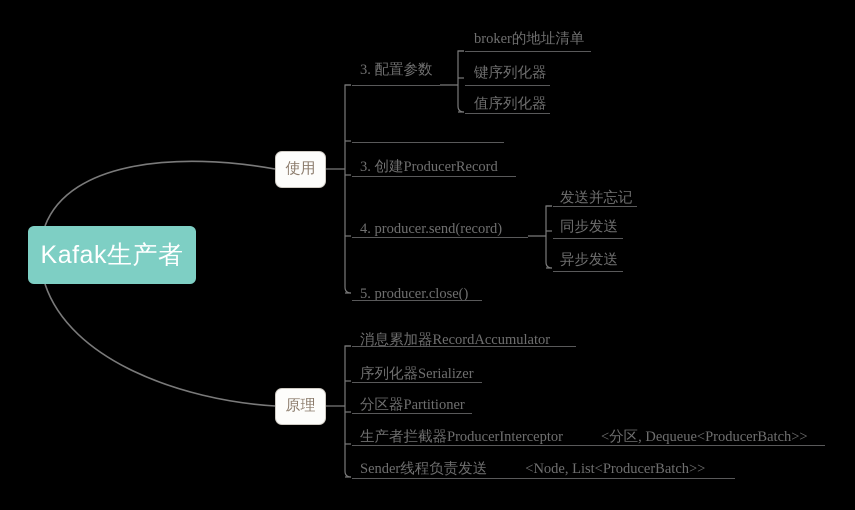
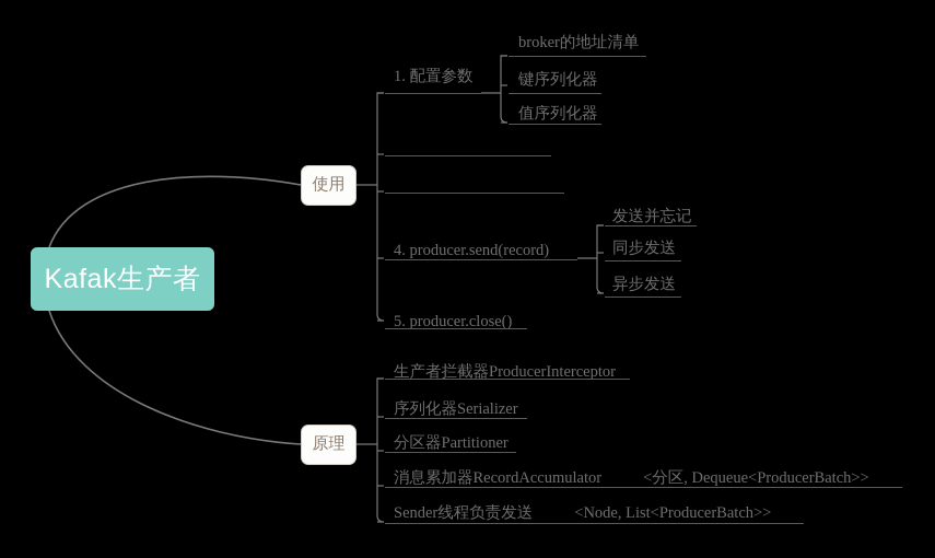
  Kafak生产者
  使用
  原理
- 3. 配置参数
+ 1. 配置参数
- 3. 创建ProducerRecord
  4. producer.send(record)
  5. producer.close()
  broker的地址清单
  键序列化器
  值序列化器
  发送并忘记
  同步发送
  异步发送
- 消息累加器RecordAccumulator
+ 生产者拦截器ProducerInterceptor
  序列化器Serializer
  分区器Partitioner
- 生产者拦截器ProducerInterceptor <分区, Dequeue<ProducerBatch>>
+ 消息累加器RecordAccumulator <分区, Dequeue<ProducerBatch>>
  Sender线程负责发送 <Node, List<ProducerBatch>>
